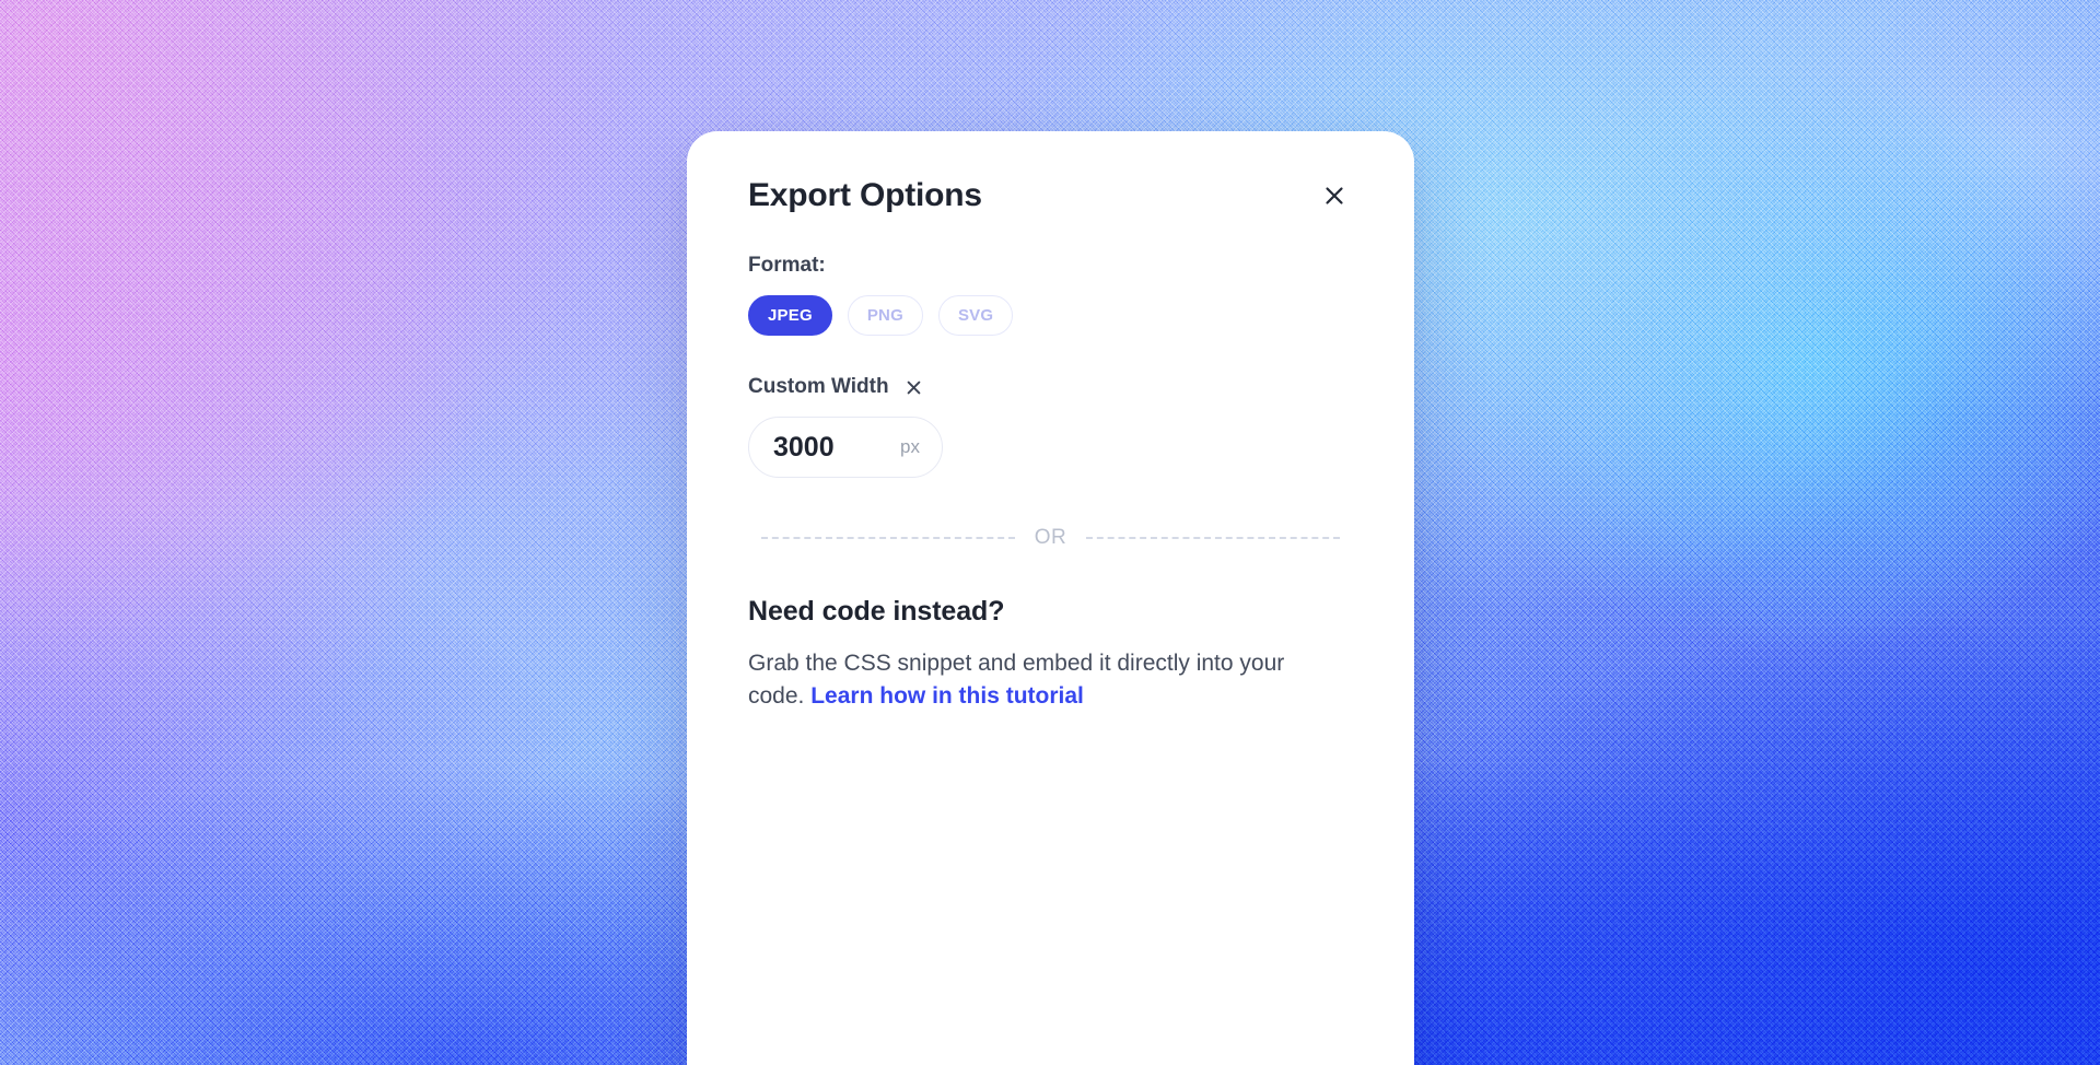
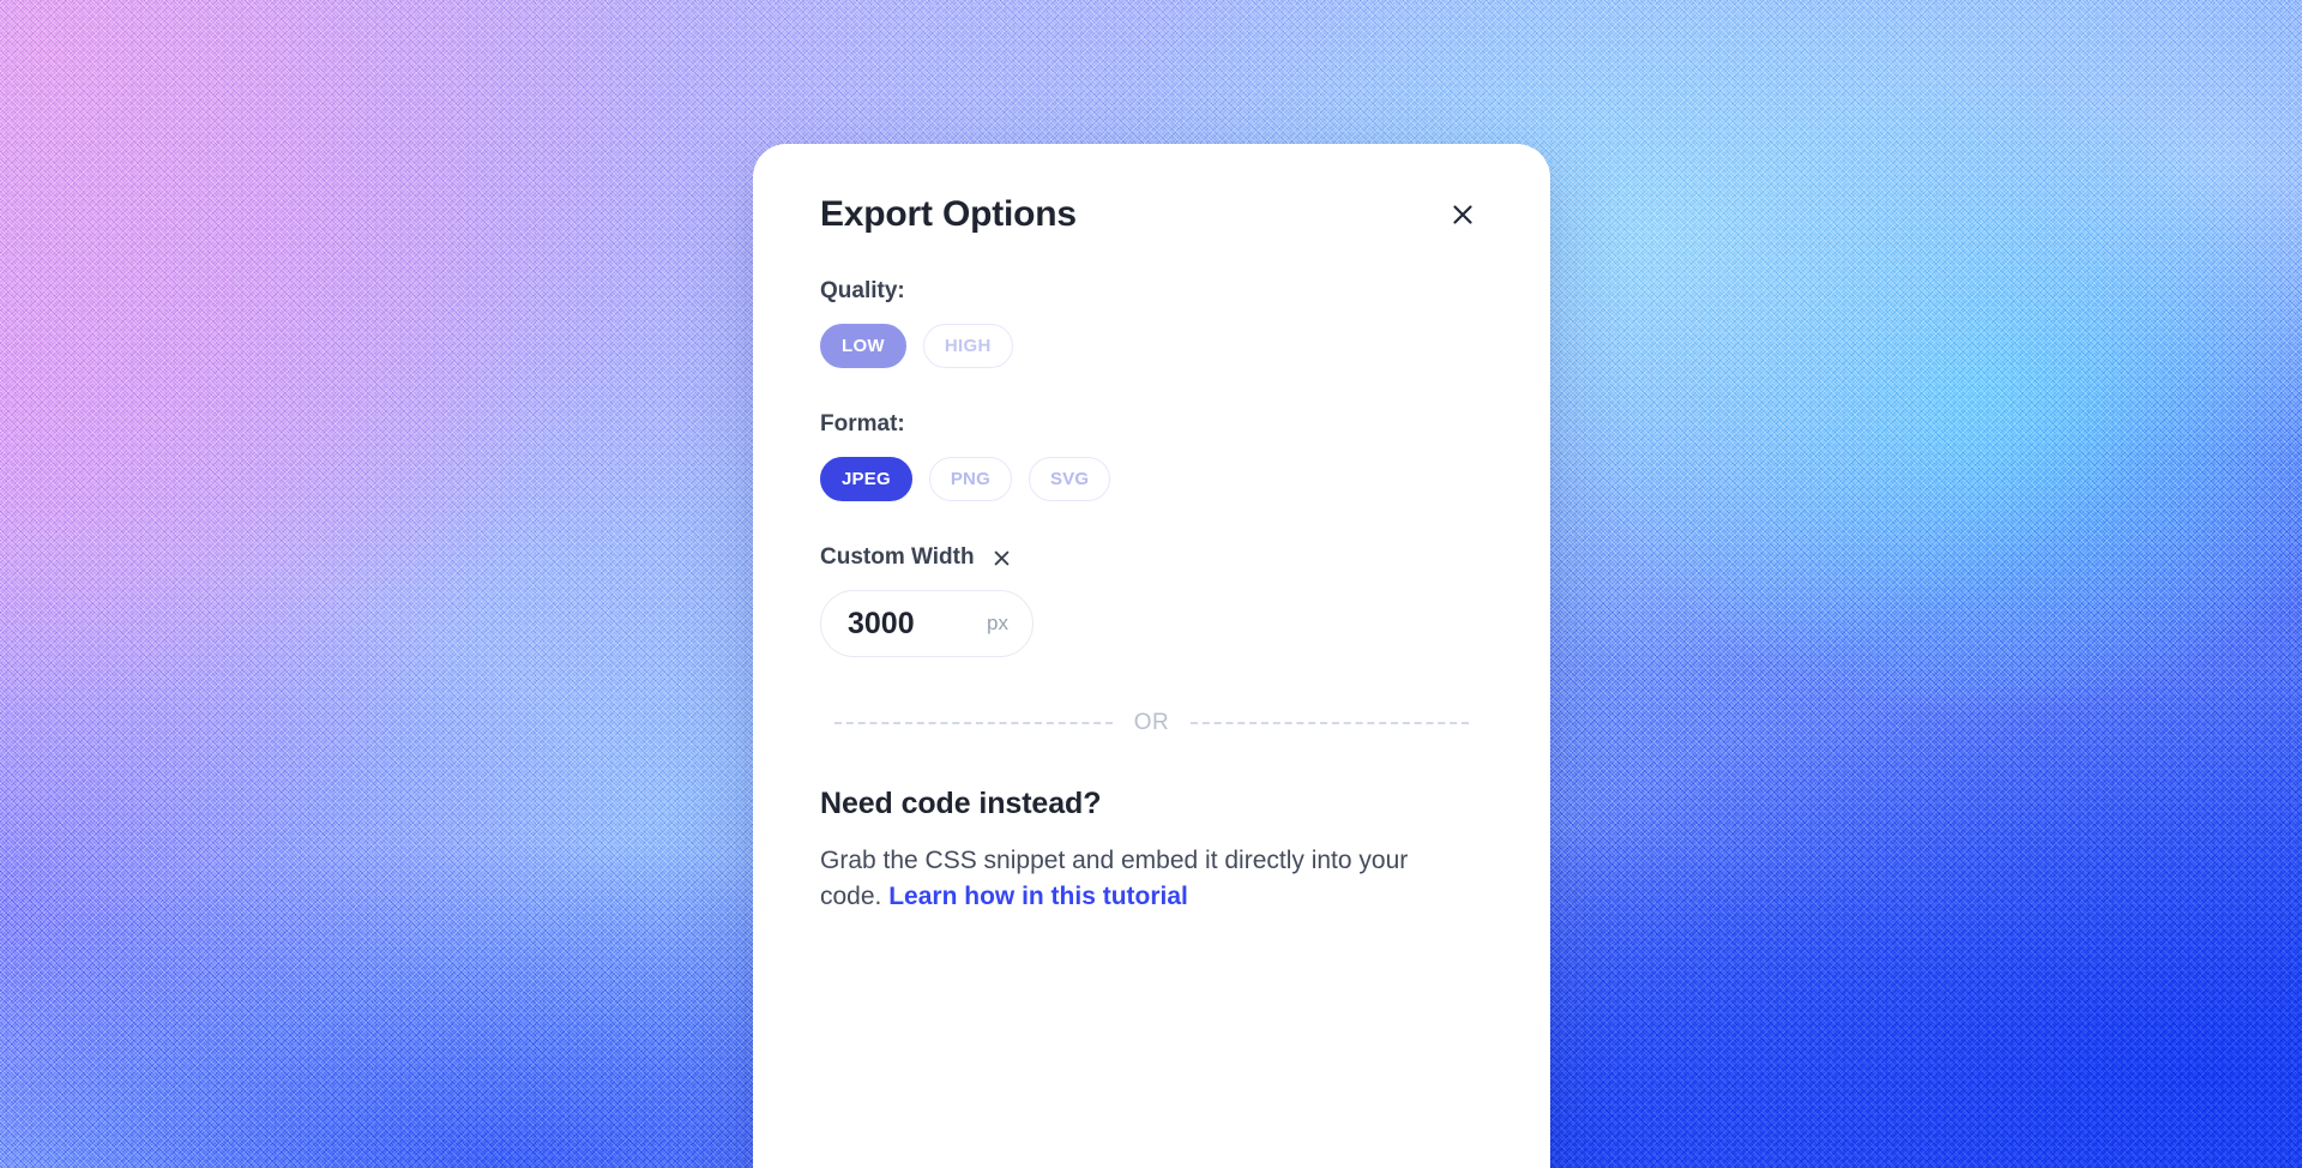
  Export Options
+ Quality:
+ LOW
+ HIGH
  Format:
  JPEG
  PNG
  SVG
  Custom Width
  3000
  px
  OR
  Need code instead?
  Grab the CSS snippet and embed it directly into your code. Learn how in this tutorial
